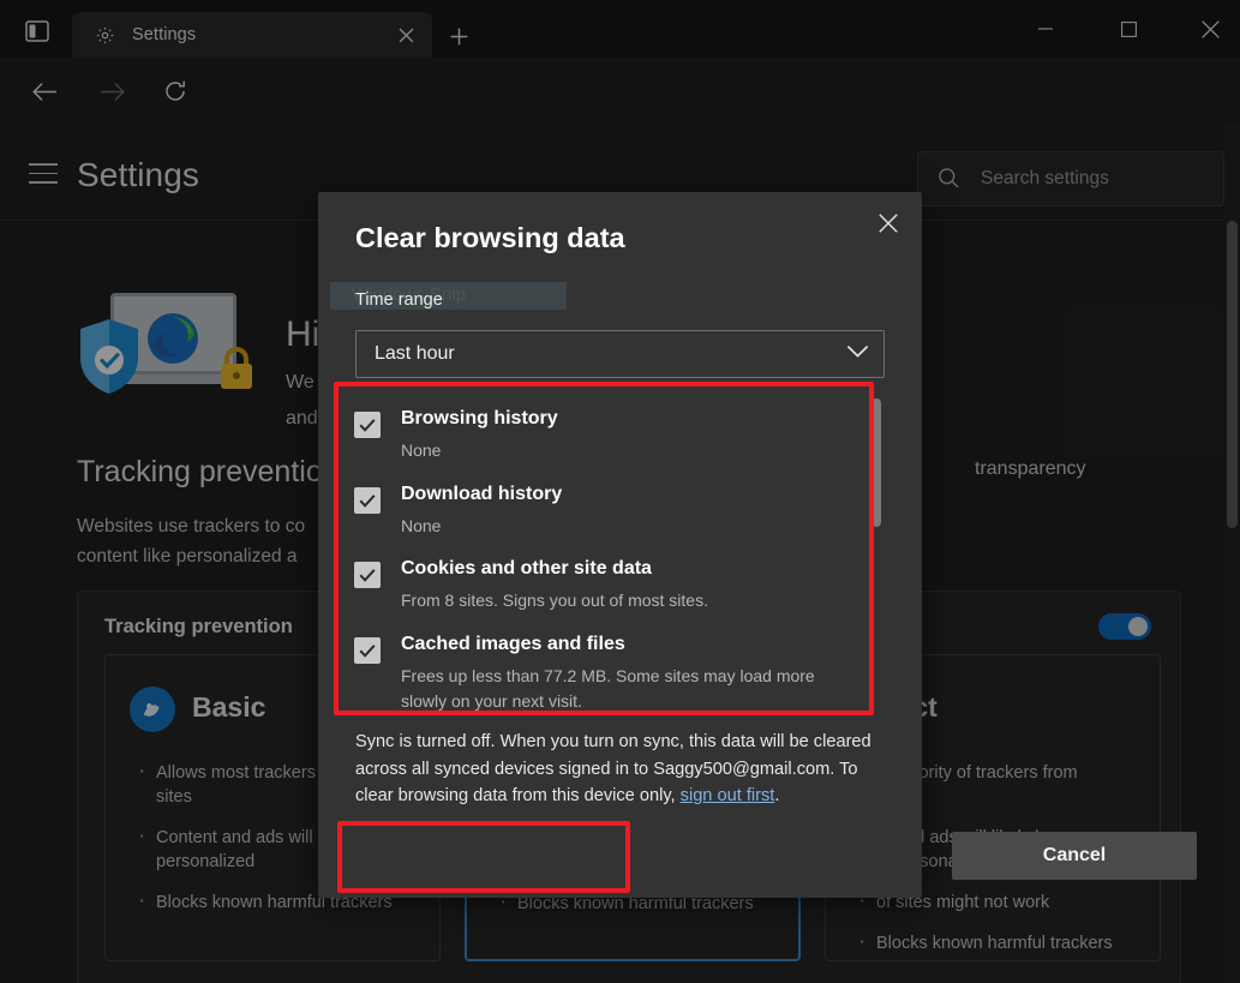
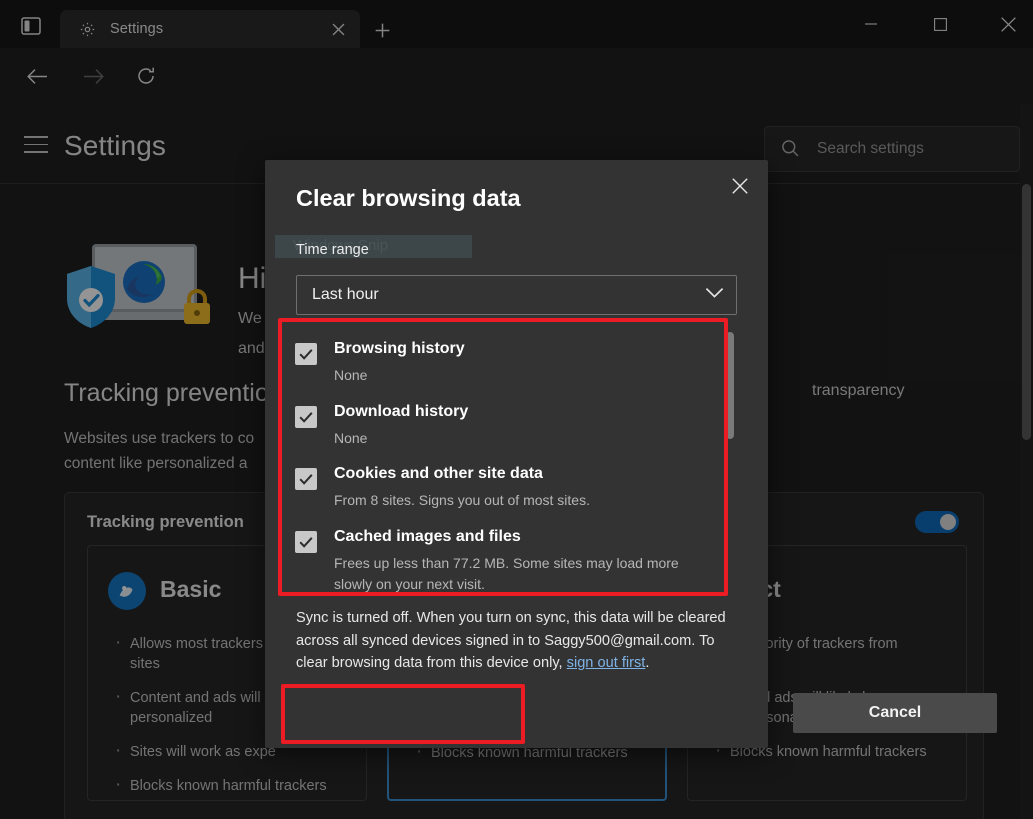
  Settings
  Settings
  Search settings
  Hi
  We
  transparency
  and
  Tracking preventio
  Websites use trackers to co
  content like personalized a
  Tracking prevention
  Basic
  Allows most trackers
  sites
  Content and ads will
  personalized
+ Sites will work as expe
  Blocks known harmful trackers
  Blocks known harmful trackers
  ority of trackers from
- of sites might not work
  Blocks known harmful trackers
  Clear browsing data
  Windows Snip
  Time range
  Last hour
  Browsing history
  None
  Download history
  None
  Cookies and other site data
  From 8 sites. Signs you out of most sites.
  Cached images and files
  Frees up less than 77.2 MB. Some sites may load more slowly on your next visit.
  Sync is turned off. When you turn on sync, this data will be cleared across all synced devices signed in to Saggy500@gmail.com. To clear browsing data from this device only, sign out first.
  Cancel
